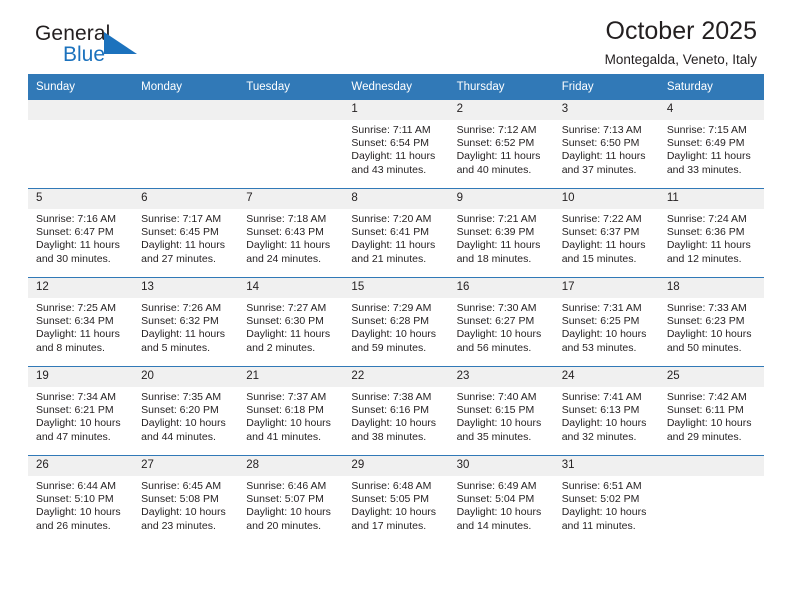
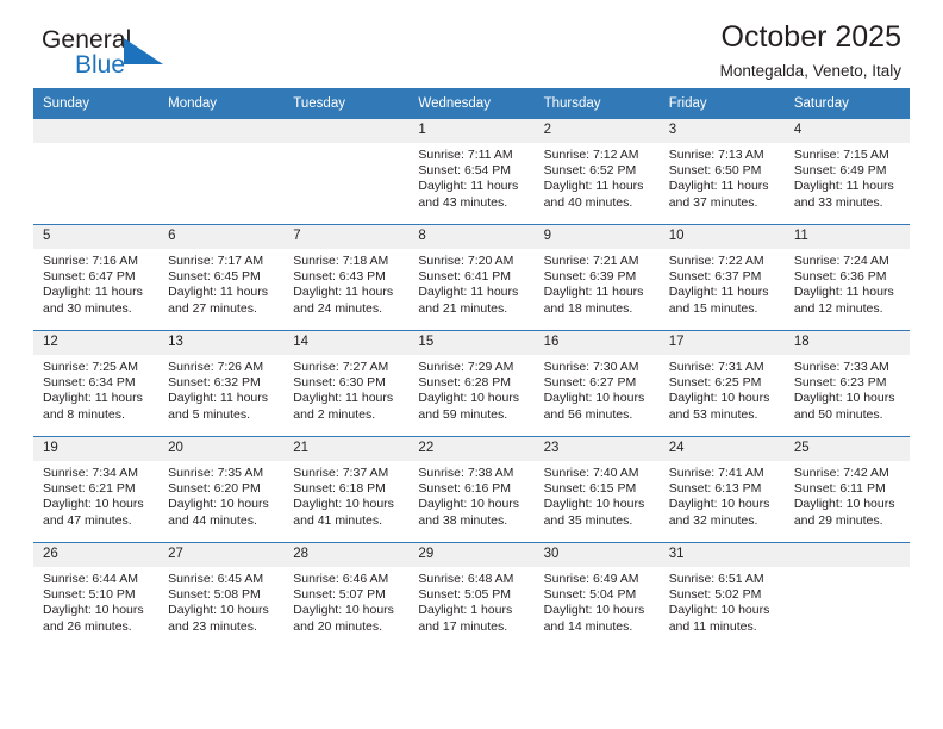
  General
  Blue
  October 2025
  Montegalda, Veneto, Italy
  Sunday	Monday	Tuesday	Wednesday	Thursday	Friday	Saturday
  			1Sunrise: 7:11 AMSunset: 6:54 PMDaylight: 11 hours and 43 minutes.	2Sunrise: 7:12 AMSunset: 6:52 PMDaylight: 11 hours and 40 minutes.	3Sunrise: 7:13 AMSunset: 6:50 PMDaylight: 11 hours and 37 minutes.	4Sunrise: 7:15 AMSunset: 6:49 PMDaylight: 11 hours and 33 minutes.
  5Sunrise: 7:16 AMSunset: 6:47 PMDaylight: 11 hours and 30 minutes.	6Sunrise: 7:17 AMSunset: 6:45 PMDaylight: 11 hours and 27 minutes.	7Sunrise: 7:18 AMSunset: 6:43 PMDaylight: 11 hours and 24 minutes.	8Sunrise: 7:20 AMSunset: 6:41 PMDaylight: 11 hours and 21 minutes.	9Sunrise: 7:21 AMSunset: 6:39 PMDaylight: 11 hours and 18 minutes.	10Sunrise: 7:22 AMSunset: 6:37 PMDaylight: 11 hours and 15 minutes.	11Sunrise: 7:24 AMSunset: 6:36 PMDaylight: 11 hours and 12 minutes.
  12Sunrise: 7:25 AMSunset: 6:34 PMDaylight: 11 hours and 8 minutes.	13Sunrise: 7:26 AMSunset: 6:32 PMDaylight: 11 hours and 5 minutes.	14Sunrise: 7:27 AMSunset: 6:30 PMDaylight: 11 hours and 2 minutes.	15Sunrise: 7:29 AMSunset: 6:28 PMDaylight: 10 hours and 59 minutes.	16Sunrise: 7:30 AMSunset: 6:27 PMDaylight: 10 hours and 56 minutes.	17Sunrise: 7:31 AMSunset: 6:25 PMDaylight: 10 hours and 53 minutes.	18Sunrise: 7:33 AMSunset: 6:23 PMDaylight: 10 hours and 50 minutes.
  19Sunrise: 7:34 AMSunset: 6:21 PMDaylight: 10 hours and 47 minutes.	20Sunrise: 7:35 AMSunset: 6:20 PMDaylight: 10 hours and 44 minutes.	21Sunrise: 7:37 AMSunset: 6:18 PMDaylight: 10 hours and 41 minutes.	22Sunrise: 7:38 AMSunset: 6:16 PMDaylight: 10 hours and 38 minutes.	23Sunrise: 7:40 AMSunset: 6:15 PMDaylight: 10 hours and 35 minutes.	24Sunrise: 7:41 AMSunset: 6:13 PMDaylight: 10 hours and 32 minutes.	25Sunrise: 7:42 AMSunset: 6:11 PMDaylight: 10 hours and 29 minutes.
- 26Sunrise: 6:44 AMSunset: 5:10 PMDaylight: 10 hours and 26 minutes.	27Sunrise: 6:45 AMSunset: 5:08 PMDaylight: 10 hours and 23 minutes.	28Sunrise: 6:46 AMSunset: 5:07 PMDaylight: 10 hours and 20 minutes.	29Sunrise: 6:48 AMSunset: 5:05 PMDaylight: 10 hours and 17 minutes.	30Sunrise: 6:49 AMSunset: 5:04 PMDaylight: 10 hours and 14 minutes.	31Sunrise: 6:51 AMSunset: 5:02 PMDaylight: 10 hours and 11 minutes.
+ 26Sunrise: 6:44 AMSunset: 5:10 PMDaylight: 10 hours and 26 minutes.	27Sunrise: 6:45 AMSunset: 5:08 PMDaylight: 10 hours and 23 minutes.	28Sunrise: 6:46 AMSunset: 5:07 PMDaylight: 10 hours and 20 minutes.	29Sunrise: 6:48 AMSunset: 5:05 PMDaylight: 1 hours and 17 minutes.	30Sunrise: 6:49 AMSunset: 5:04 PMDaylight: 10 hours and 14 minutes.	31Sunrise: 6:51 AMSunset: 5:02 PMDaylight: 10 hours and 11 minutes.
